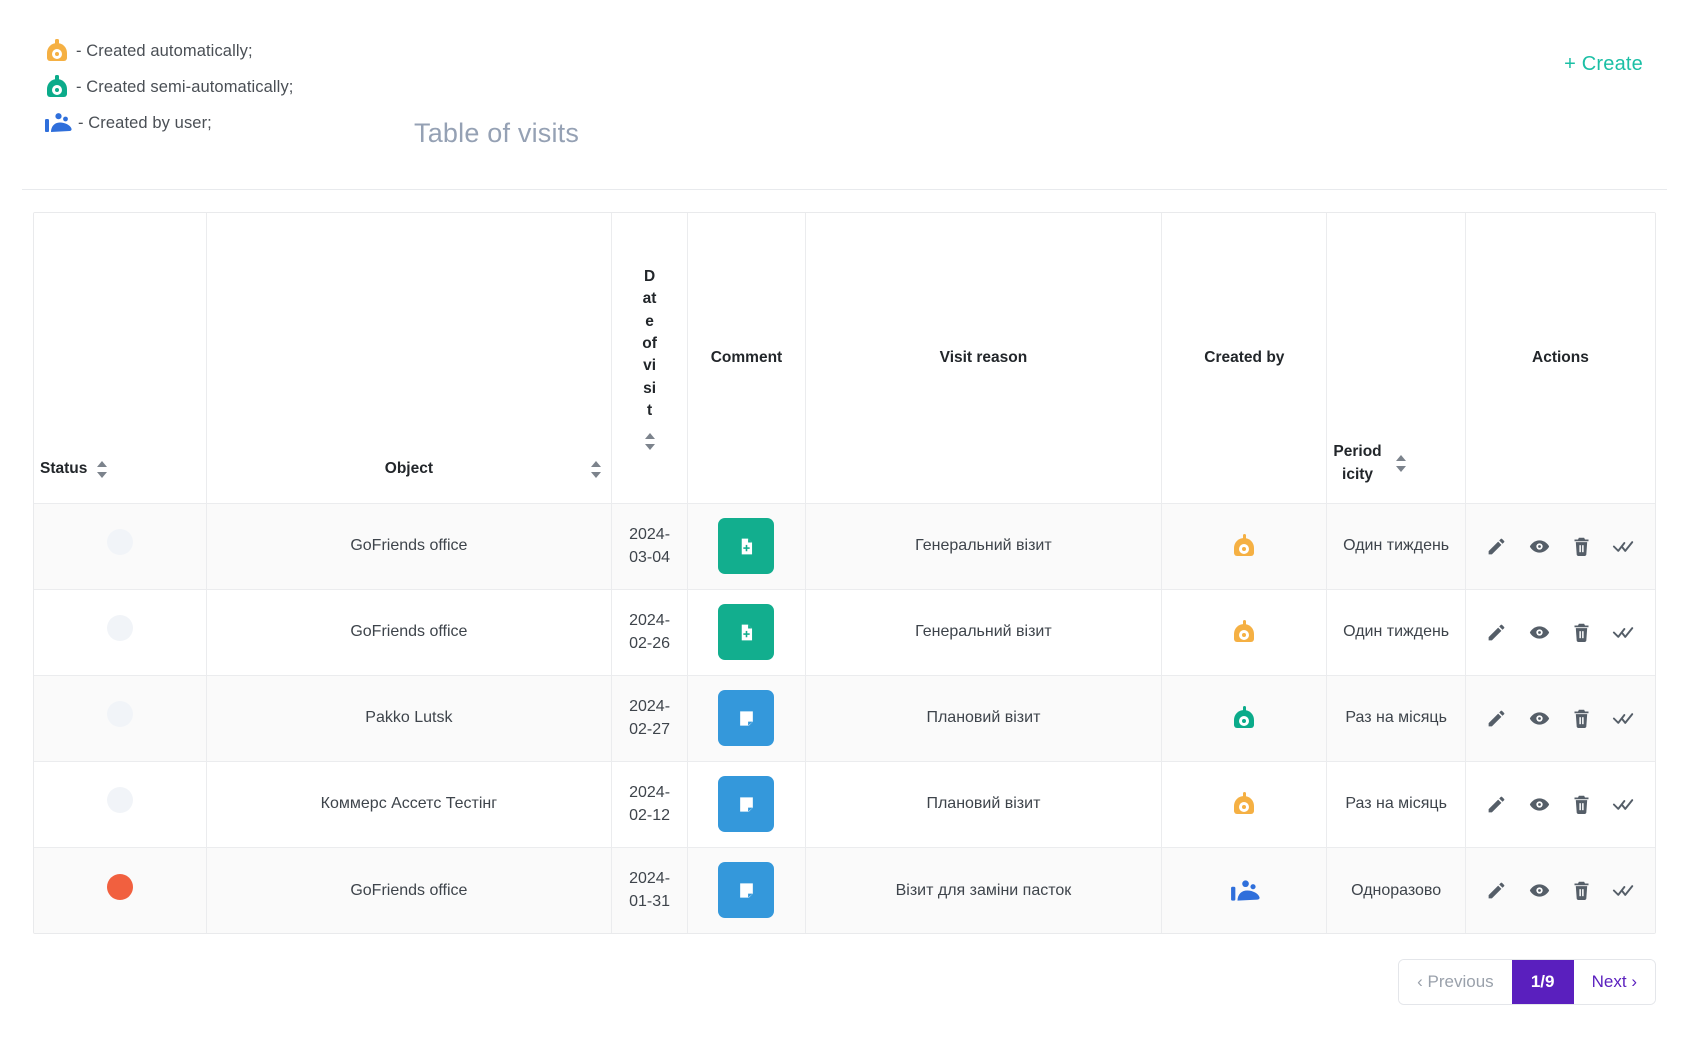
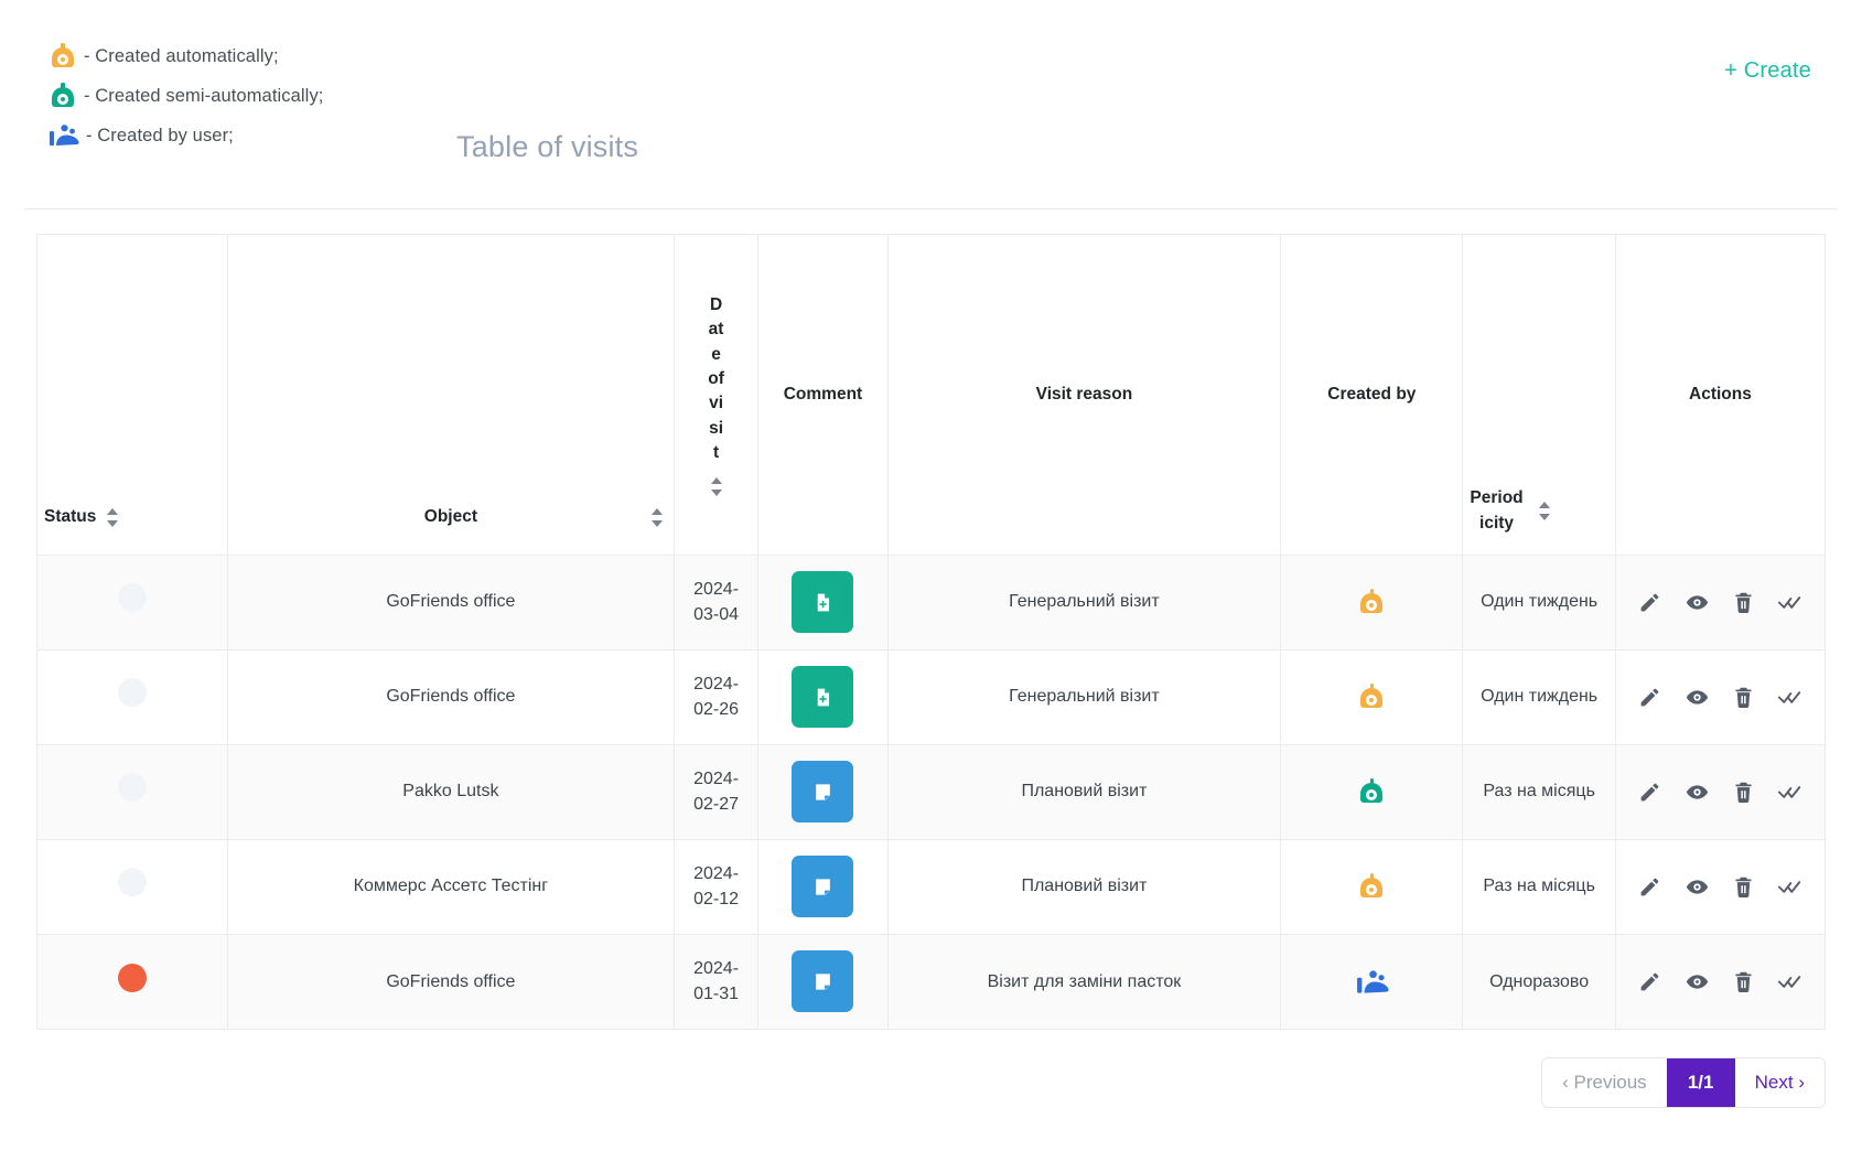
  - Created automatically;
  - Created semi-automatically;
  - Created by user;
  Table of visits
  + Create
  Status	Object	D at e of vi si t	Comment	Visit reason	Created by	Period icity	Actions
  	GoFriends office	2024-03-04		Генеральний візит		Один тиждень
  	GoFriends office	2024-02-26		Генеральний візит		Один тиждень
  	Pakko Lutsk	2024-02-27		Плановий візит		Раз на місяць
  	Коммерс Ассетс Тестінг	2024-02-12		Плановий візит		Раз на місяць
  	GoFriends office	2024-01-31		Візит для заміни пасток		Одноразово
  ‹ Previous
- 1/9
+ 1/1
  Next ›
